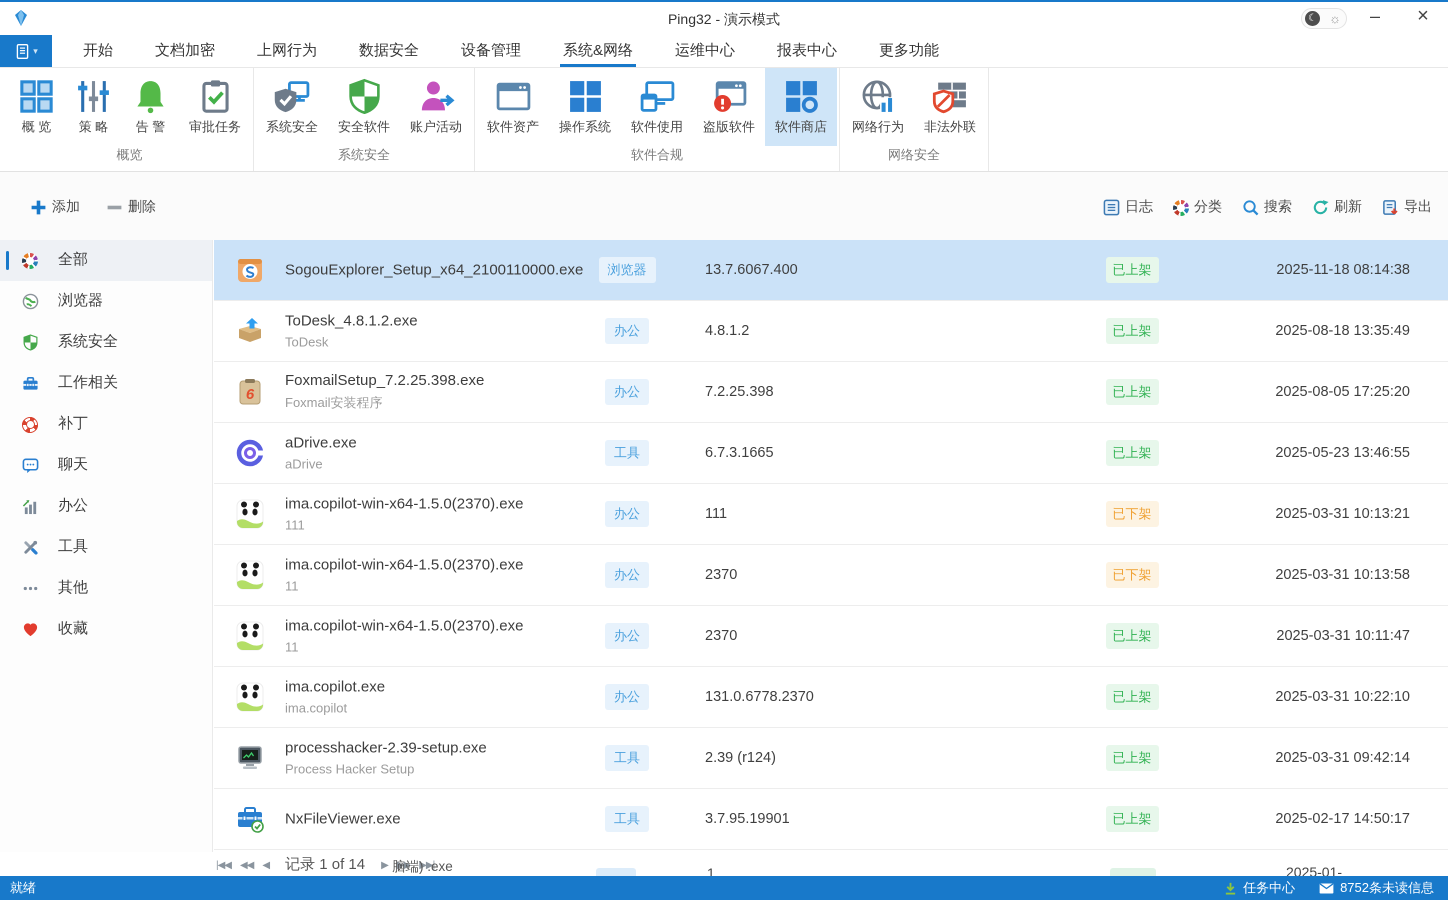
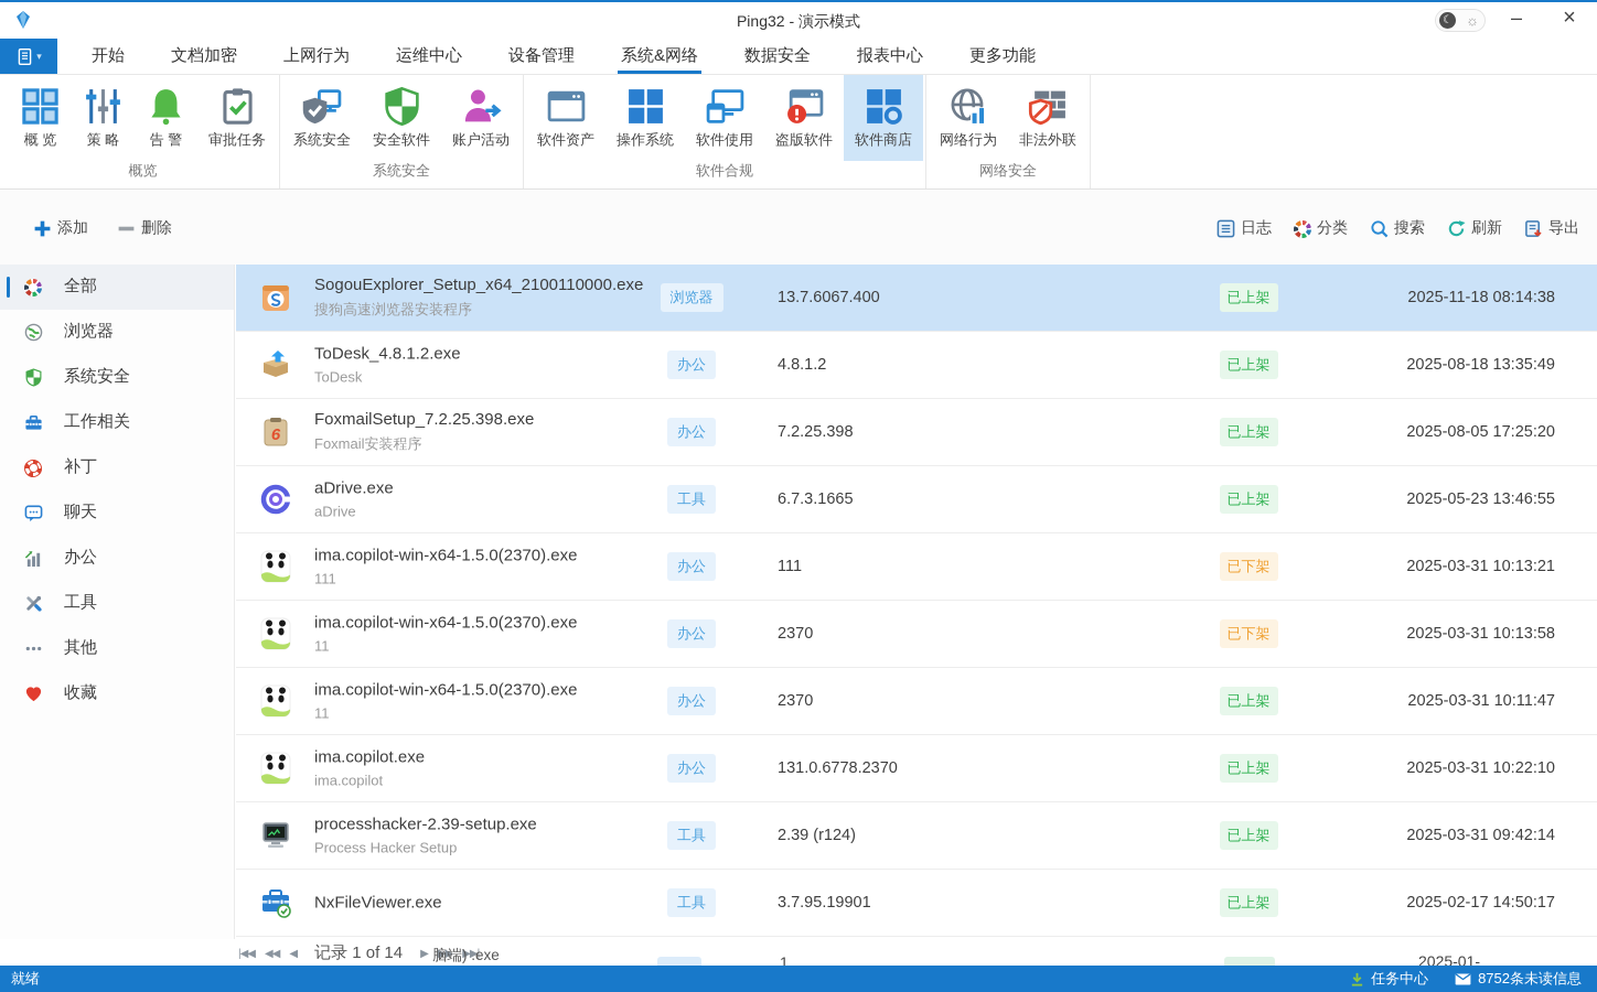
  Ping32 - 演示模式
  ☾
  ☼
  –
  ×
  开始
  文档加密
  上网行为
- 数据安全
+ 运维中心
  设备管理
  系统&网络
- 运维中心
+ 数据安全
  报表中心
  更多功能
  概 览
  策 略
  告 警
  审批任务
  概览
  系统安全
  安全软件
  账户活动
  系统安全
  软件资产
  操作系统
  软件使用
  盗版软件
  软件商店
  软件合规
  网络行为
  非法外联
  网络安全
  添加
  删除
  日志
  分类
  搜索
  刷新
  导出
  全部
  浏览器
  系统安全
  工作相关
  补丁
  聊天
  办公
  工具
  其他
  收藏
  SogouExplorer_Setup_x64_2100110000.exe
+ 搜狗高速浏览器安装程序
  浏览器
  13.7.6067.400
  已上架
  2025-11-18 08:14:38
  ToDesk_4.8.1.2.exe
  ToDesk
  办公
  4.8.1.2
  已上架
  2025-08-18 13:35:49
  6
  FoxmailSetup_7.2.25.398.exe
  Foxmail安装程序
  办公
  7.2.25.398
  已上架
  2025-08-05 17:25:20
  aDrive.exe
  aDrive
  工具
  6.7.3.1665
  已上架
  2025-05-23 13:46:55
  ima.copilot-win-x64-1.5.0(2370).exe
  111
  办公
  111
  已下架
  2025-03-31 10:13:21
  ima.copilot-win-x64-1.5.0(2370).exe
  11
  办公
  2370
  已下架
  2025-03-31 10:13:58
  ima.copilot-win-x64-1.5.0(2370).exe
  11
  办公
  2370
  已上架
  2025-03-31 10:11:47
  ima.copilot.exe
  ima.copilot
  办公
  131.0.6778.2370
  已上架
  2025-03-31 10:22:10
  processhacker-2.39-setup.exe
  Process Hacker Setup
  工具
  2.39 (r124)
  已上架
  2025-03-31 09:42:14
  NxFileViewer.exe
  工具
  3.7.95.19901
  已上架
  2025-02-17 14:50:17
  |◀◀
  ◀◀
  ◀
  记录 1 of 14
  ▶
  ▶▶
  ▶▶|
  脑端) .exe
  1
  2025-01-
  就绪
  任务中心
  8752条未读信息
